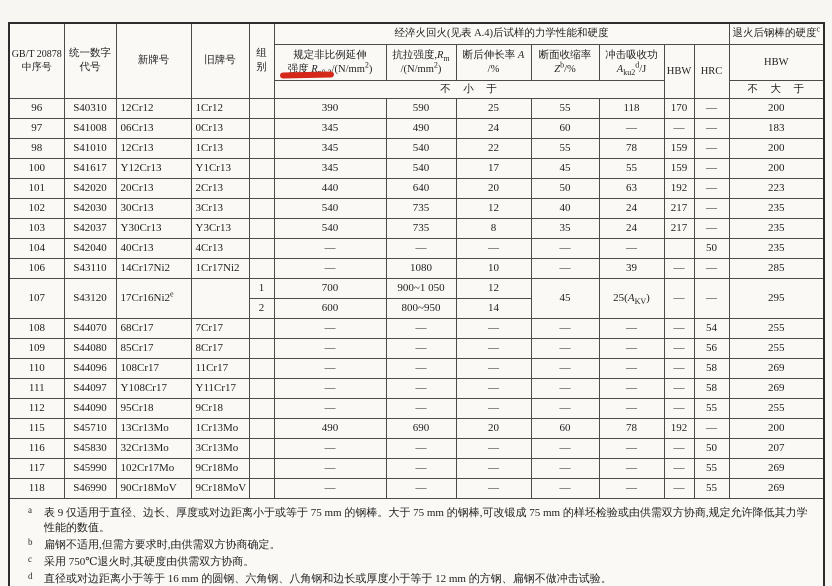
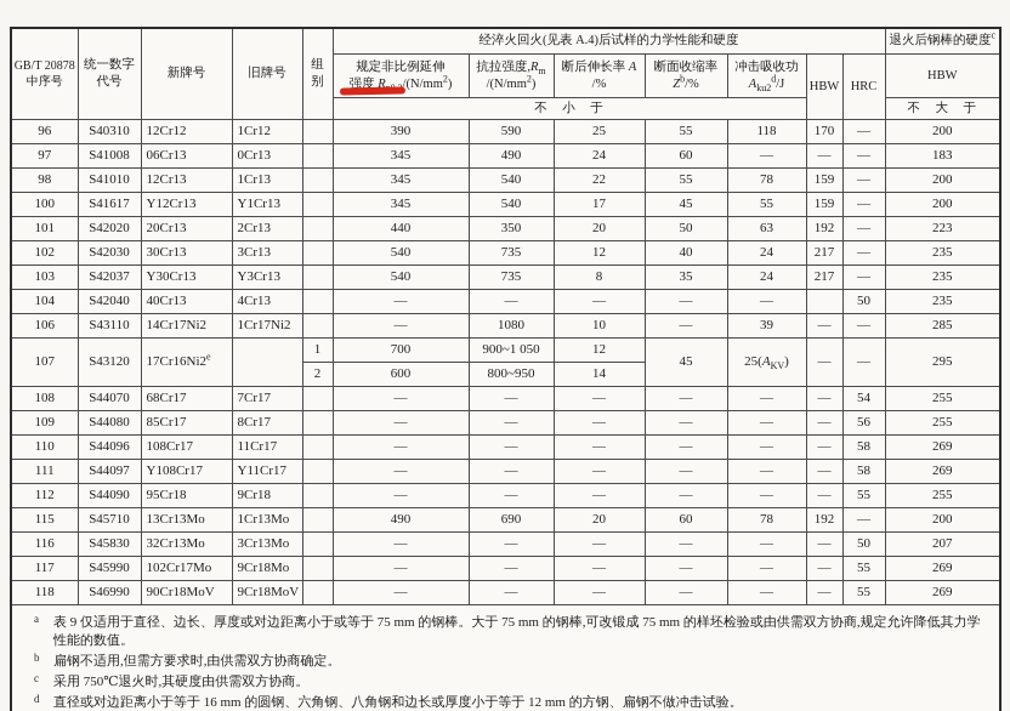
  GB/T 20878中序号	统一数字代号	新牌号	旧牌号	组别	经淬火回火(见表 A.4)后试样的力学性能和硬度	退火后钢棒的硬度c
  规定非比例延伸强度 R /(N/mm2)	抗拉强度,Rm/(N/mm2)	断后伸长率 A/%	断面收缩率Zb/%	冲击吸收功Aku2d/J	HBW	HRC	HBW
  不 小 于	不 大 于
  96	S40310	12Cr12	1Cr12		390	590	25	55	118	170	—	200
  97	S41008	06Cr13	0Cr13		345	490	24	60	—	—	—	183
  98	S41010	12Cr13	1Cr13		345	540	22	55	78	159	—	200
  100	S41617	Y12Cr13	Y1Cr13		345	540	17	45	55	159	—	200
- 101	S42020	20Cr13	2Cr13		440	640	20	50	63	192	—	223
+ 101	S42020	20Cr13	2Cr13		440	350	20	50	63	192	—	223
  102	S42030	30Cr13	3Cr13		540	735	12	40	24	217	—	235
  103	S42037	Y30Cr13	Y3Cr13		540	735	8	35	24	217	—	235
  104	S42040	40Cr13	4Cr13		—	—	—	—	—		50	235
  106	S43110	14Cr17Ni2	1Cr17Ni2		—	1080	10	—	39	—	—	285
  107	S43120	17Cr16Ni2e		1	700	900~1 050	12	45	25(AKV)	—	—	295
  2	600	800~950	14
  108	S44070	68Cr17	7Cr17		—	—	—	—	—	—	54	255
  109	S44080	85Cr17	8Cr17		—	—	—	—	—	—	56	255
  110	S44096	108Cr17	11Cr17		—	—	—	—	—	—	58	269
  111	S44097	Y108Cr17	Y11Cr17		—	—	—	—	—	—	58	269
  112	S44090	95Cr18	9Cr18		—	—	—	—	—	—	55	255
  115	S45710	13Cr13Mo	1Cr13Mo		490	690	20	60	78	192	—	200
  116	S45830	32Cr13Mo	3Cr13Mo		—	—	—	—	—	—	50	207
  117	S45990	102Cr17Mo	9Cr18Mo		—	—	—	—	—	—	55	269
  118	S46990	90Cr18MoV	9Cr18MoV		—	—	—	—	—	—	55	269
  a 表 9 仅适用于直径、边长、厚度或对边距离小于或等于 75 mm 的钢棒。大于 75 mm 的钢棒,可改锻成 75 mm 的样坯检验或由供需双方协商,规定允许降低其力学性能的数值。b 扁钢不适用,但需方要求时,由供需双方协商确定。c 采用 750℃退火时,其硬度由供需双方协商。d 直径或对边距离小于等于 16 mm 的圆钢、六角钢、八角钢和边长或厚度小于等于 12 mm 的方钢、扁钢不做冲击试验。
